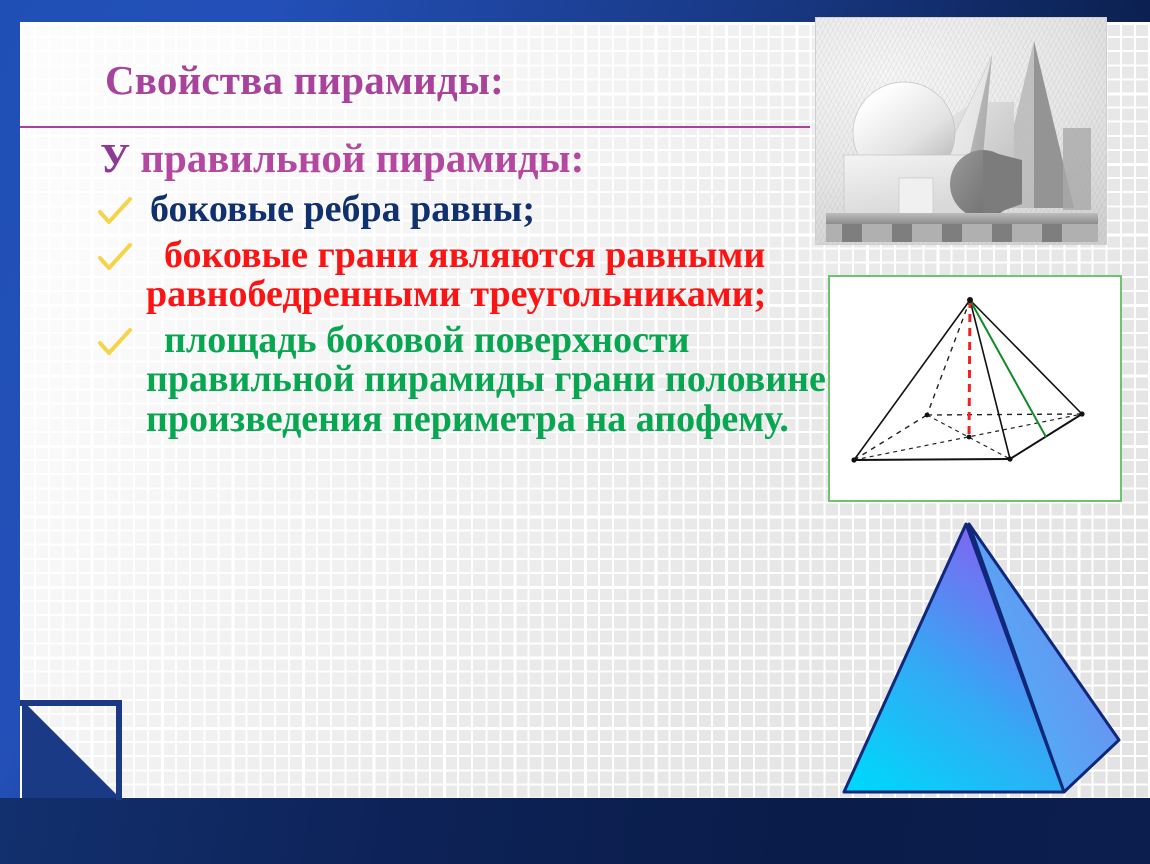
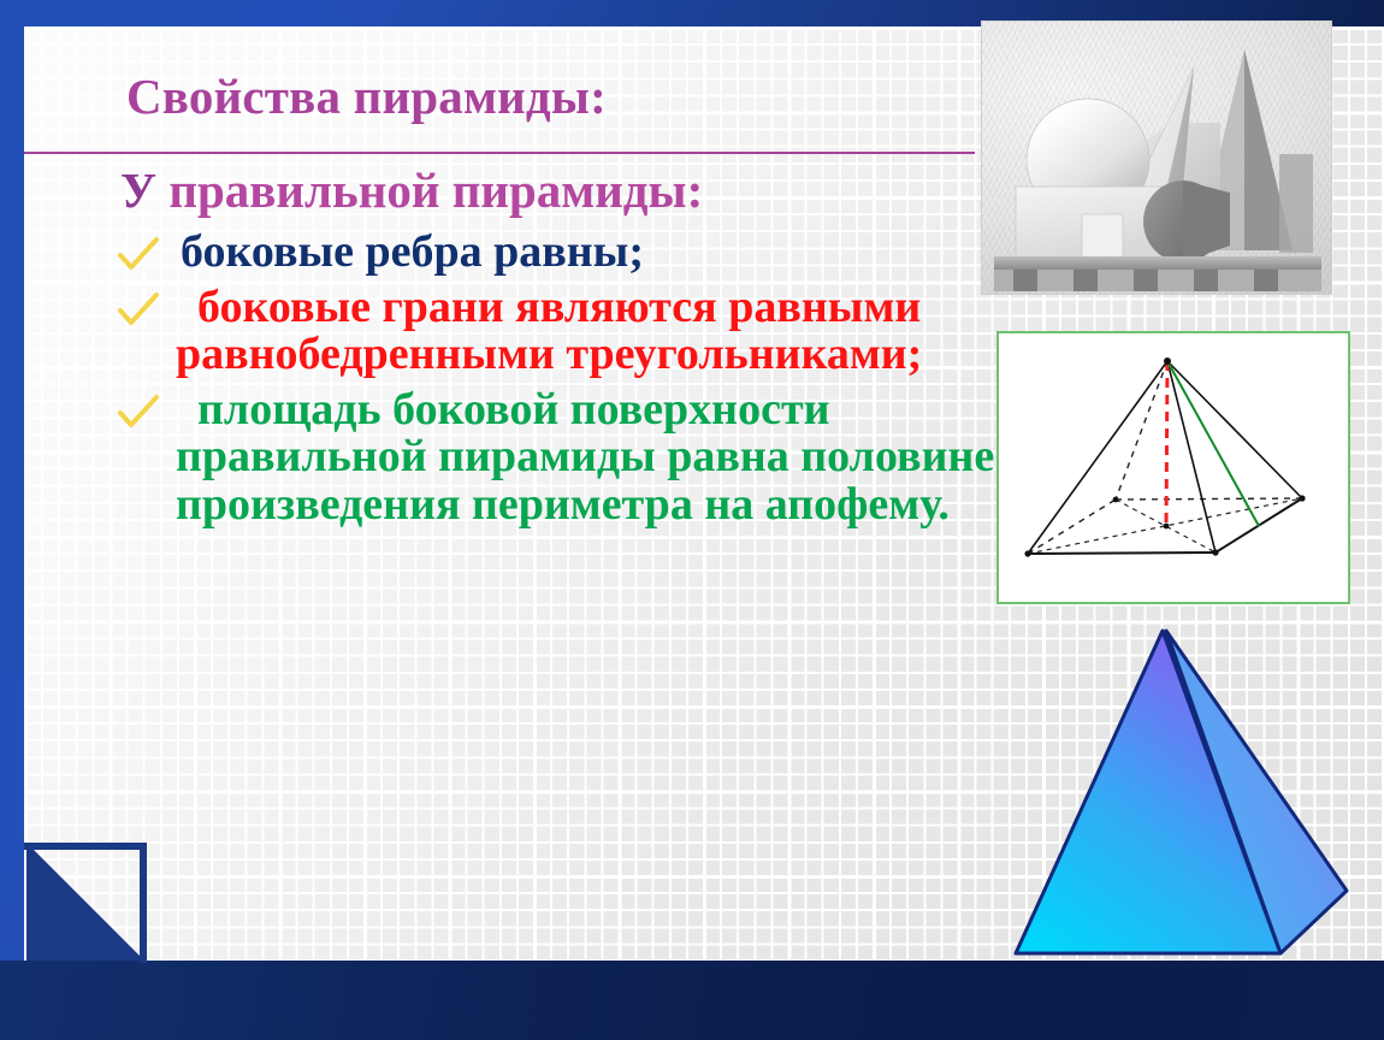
  Свойства пирамиды:
  У правильной пирамиды:
  боковые ребра равны;
  боковые грани являются равными равнобедренными треугольниками;
- площадь боковой поверхности правильной пирамиды грани половине произведения периметра на апофему.
+ площадь боковой поверхности правильной пирамиды равна половине произведения периметра на апофему.
